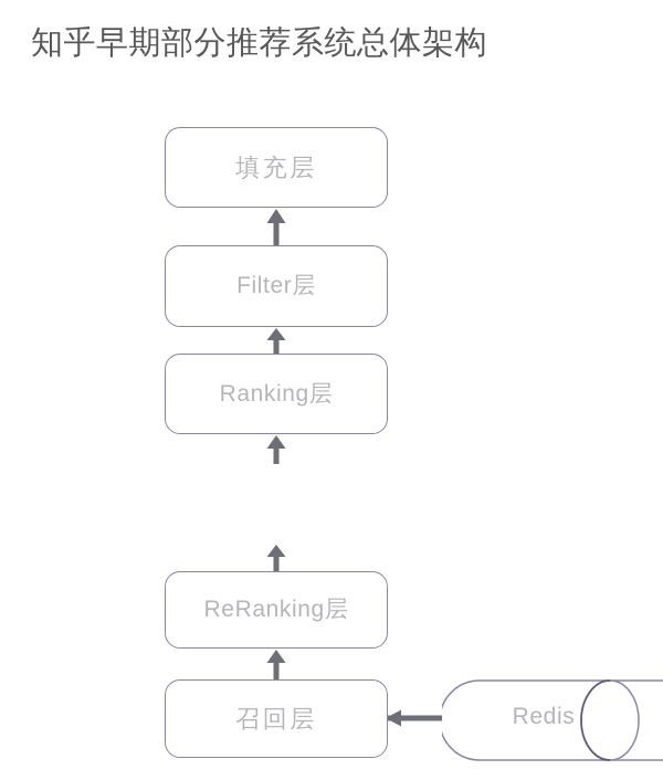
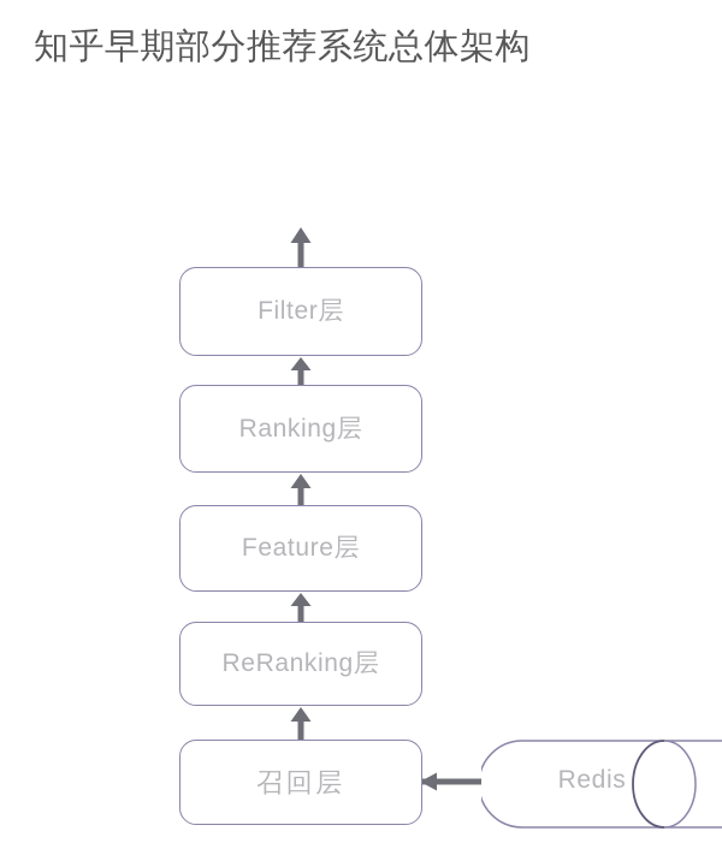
  知乎早期部分推荐系统总体架构
- 填充层
  Filter层
  Ranking层
+ Feature层
  ReRanking层
  召回层
  Redis
